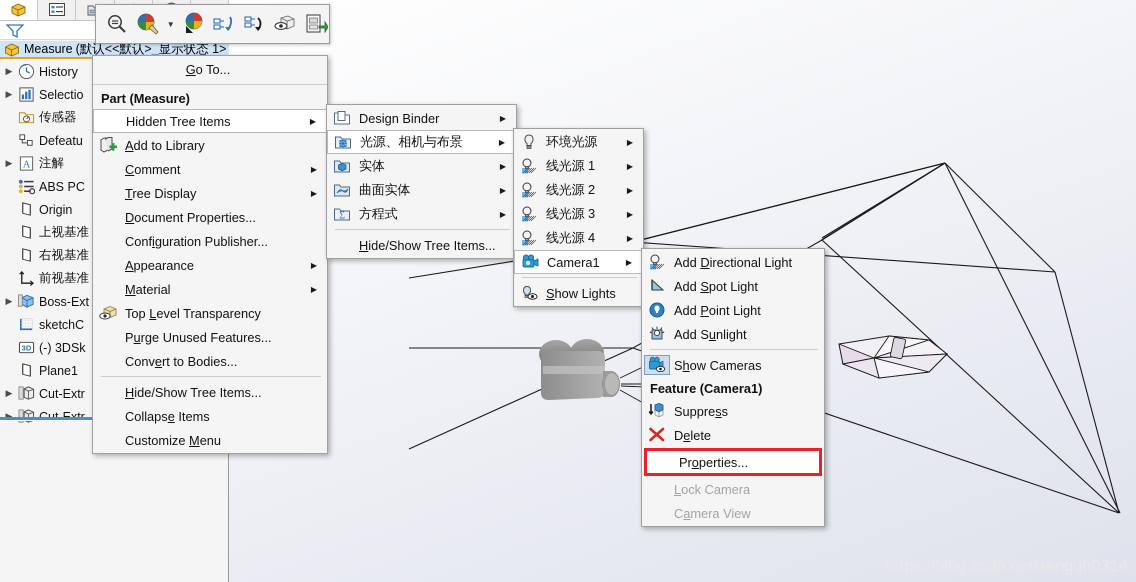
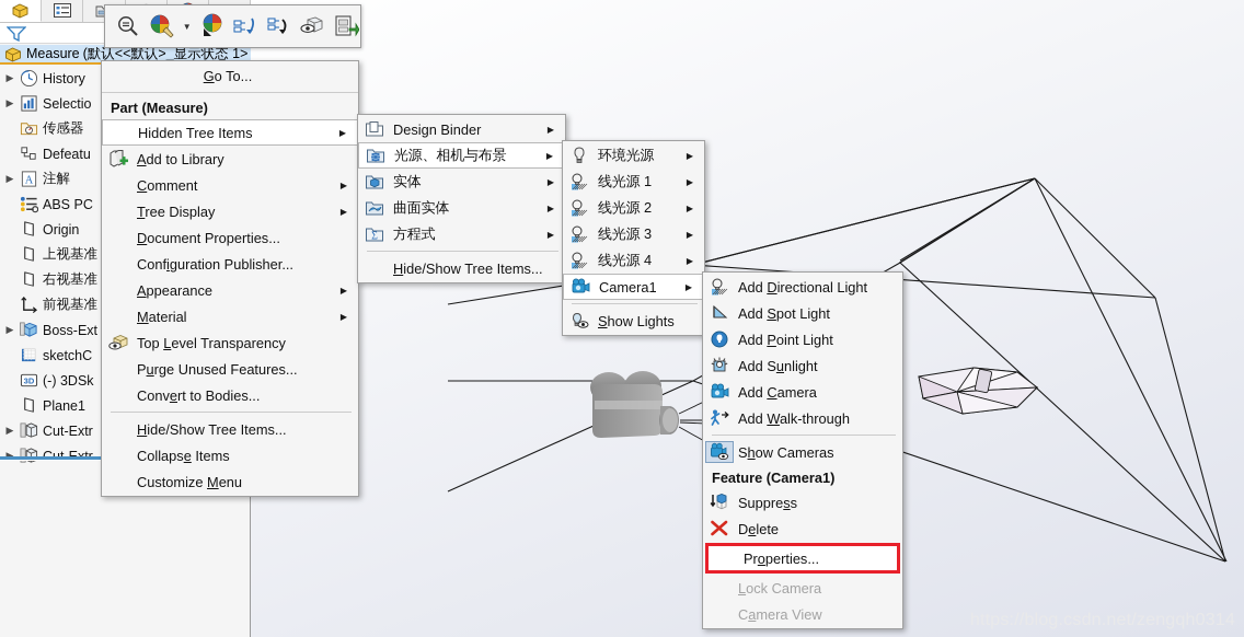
  Measure
  (默认<<默认>_显示状态 1>
  ▶
  History
  ▶
  Selectio
  传感器
  Defeatu
  ▶
  A
  注解
  ABS PC
  Origin
  上视基准
  右视基准
  前视基准
  ▶
  Boss-Ext
  sketchC
  3D
  (-) 3DSk
  Plane1
  ▶
  Cut-Extr
  ▶
  ▼
  Go To...
  Part (Measure)
  Hidden Tree Items
  ▶
  Add to Library
  Comment
  ▶
  Tree Display
  ▶
  Document Properties...
  Configuration Publisher...
  Appearance
  ▶
  Material
  ▶
  Top Level Transparency
  Purge Unused Features...
  Convert to Bodies...
  Hide/Show Tree Items...
  Collapse Items
  Customize Menu
  Design Binder
  ▶
  光源、相机与布景
  ▶
  实体
  ▶
  曲面实体
  ▶
  Σ
  方程式
  ▶
  Hide/Show Tree Items...
  环境光源
  ▶
  线光源 1
  ▶
  线光源 2
  ▶
  线光源 3
  ▶
  线光源 4
  ▶
  Camera1
  ▶
  Show Lights
  Add Directional Light
  Add Spot Light
  Add Point Light
  Add Sunlight
+ Add Camera
+ Add Walk-through
  Show Cameras
  Feature (Camera1)
  Suppress
  Delete
  Properties...
  Lock Camera
  Camera View
